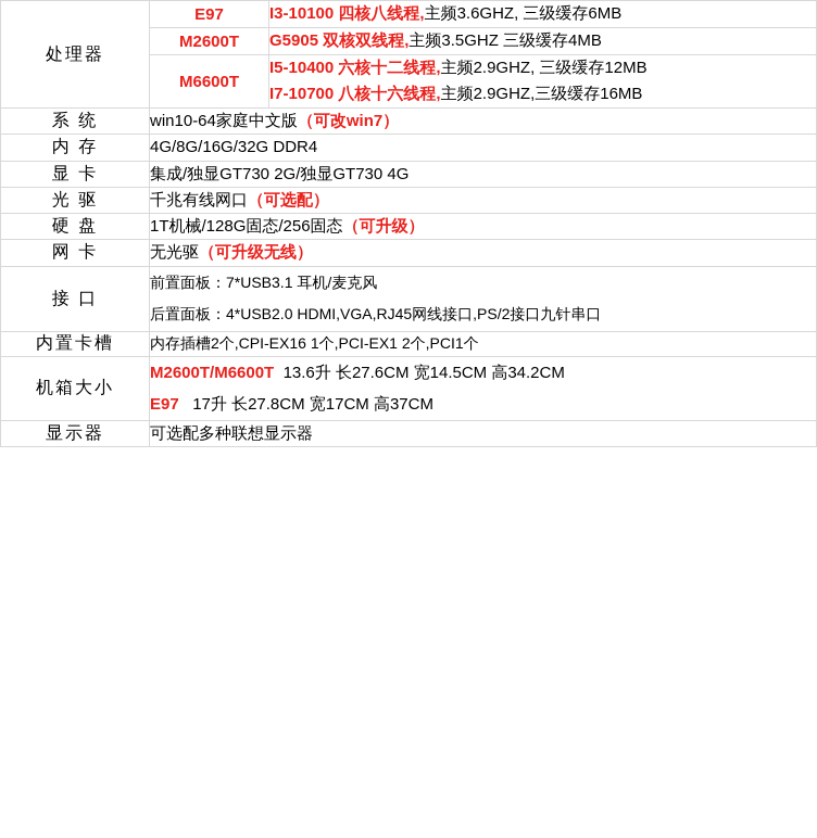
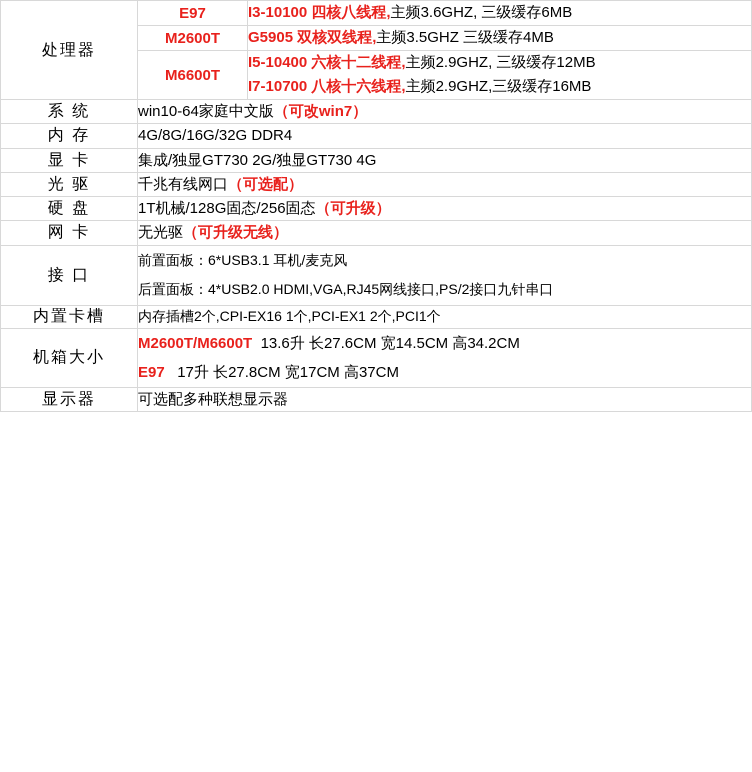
  处理器	E97	I3-10100 四核八线程,主频3.6GHZ, 三级缓存6MB
  M2600T	G5905 双核双线程,主频3.5GHZ 三级缓存4MB
  M6600T	I5-10400 六核十二线程,主频2.9GHZ, 三级缓存12MB I7-10700 八核十六线程,主频2.9GHZ,三级缓存16MB
  系 统	win10-64家庭中文版（可改win7）
  内 存	4G/8G/16G/32G DDR4
  显 卡	集成/独显GT730 2G/独显GT730 4G
  光 驱	千兆有线网口（可选配）
  硬 盘	1T机械/128G固态/256固态（可升级）
  网 卡	无光驱（可升级无线）
- 接 口	前置面板：7*USB3.1 耳机/麦克风 后置面板：4*USB2.0 HDMI,VGA,RJ45网线接口,PS/2接口九针串口
+ 接 口	前置面板：6*USB3.1 耳机/麦克风 后置面板：4*USB2.0 HDMI,VGA,RJ45网线接口,PS/2接口九针串口
  内置卡槽	内存插槽2个,CPI-EX16 1个,PCI-EX1 2个,PCI1个
  机箱大小	M2600T/M6600T 13.6升 长27.6CM 宽14.5CM 高34.2CM E97 17升 长27.8CM 宽17CM 高37CM
  显示器	可选配多种联想显示器
